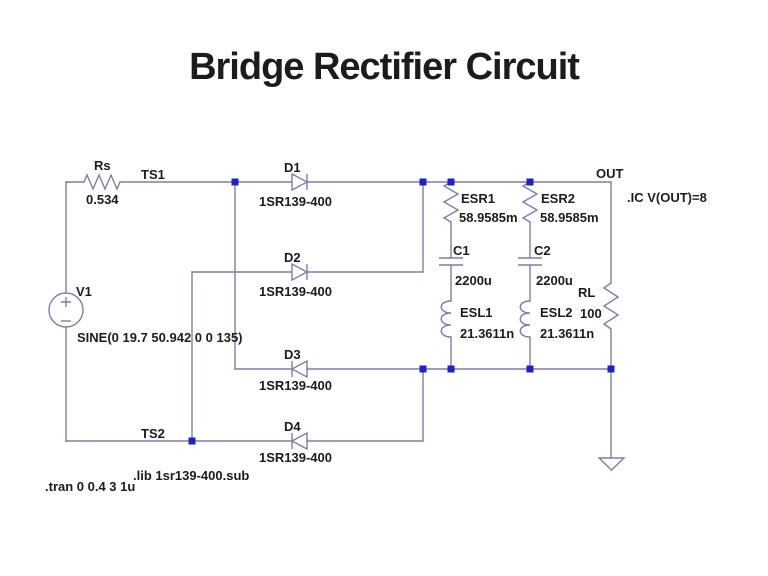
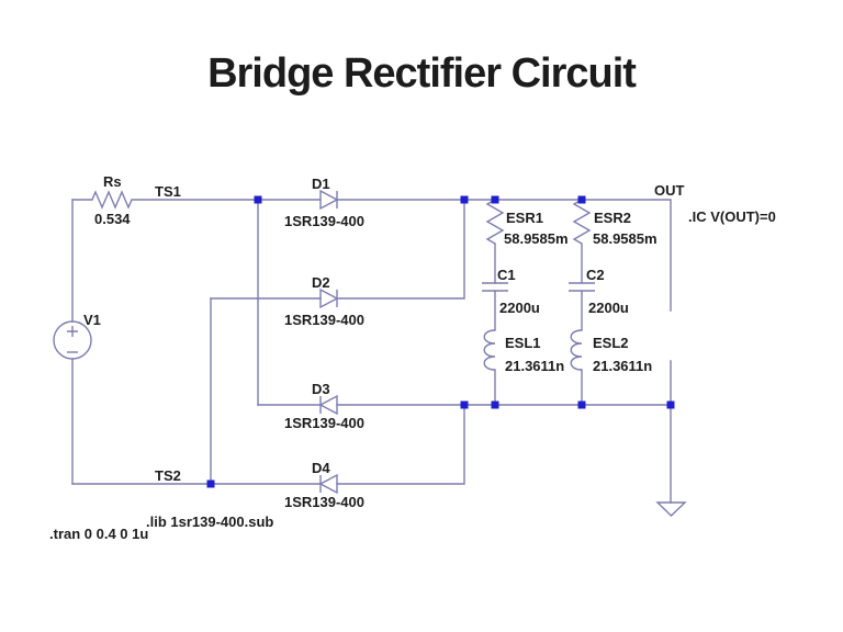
  Bridge Rectifier Circuit
  Rs
  0.534
  V1
- SINE(0 19.7 50.942 0 0 135)
  D1
  1SR139-400
  D2
  1SR139-400
  D3
  1SR139-400
  D4
  1SR139-400
  ESR1
  58.9585m
  ESR2
  58.9585m
  C1
  2200u
  C2
  2200u
  ESL1
  21.3611n
  ESL2
  21.3611n
- RL
- 100
  TS1
  TS2
  OUT
- .IC V(OUT)=8
+ .IC V(OUT)=0
  .lib 1sr139-400.sub
- .tran 0 0.4 3 1u
+ .tran 0 0.4 0 1u
